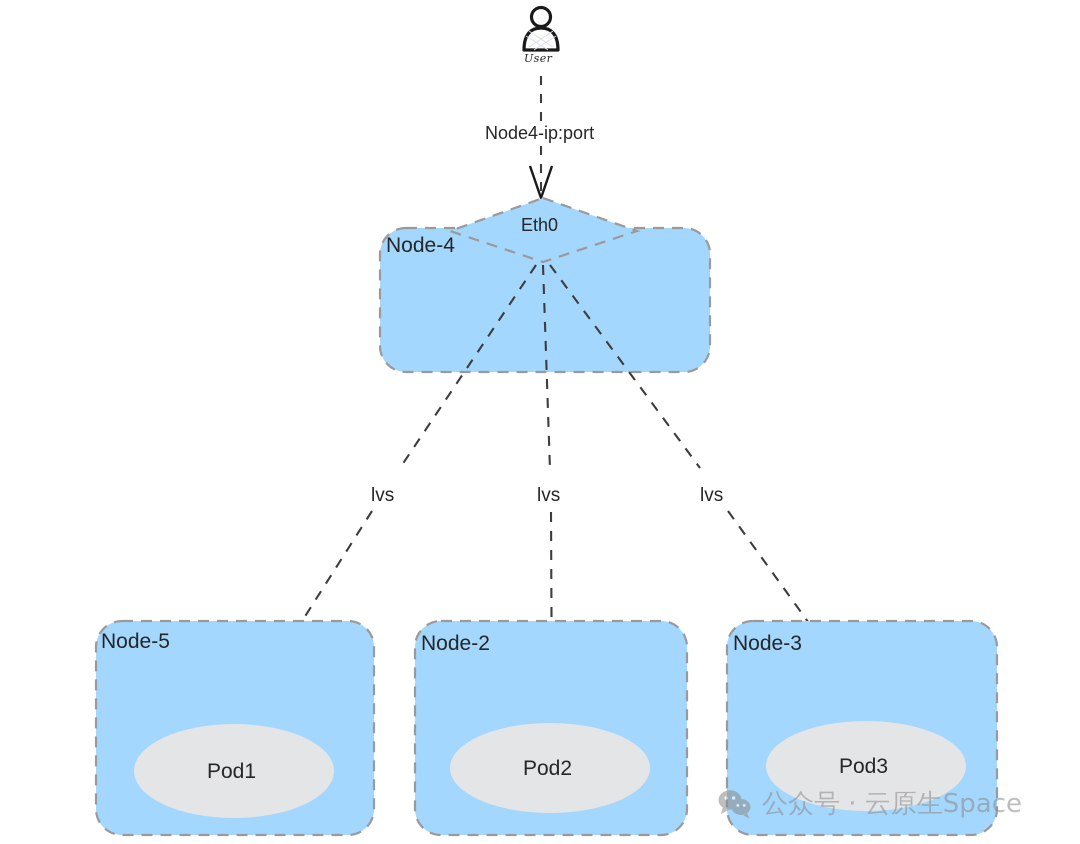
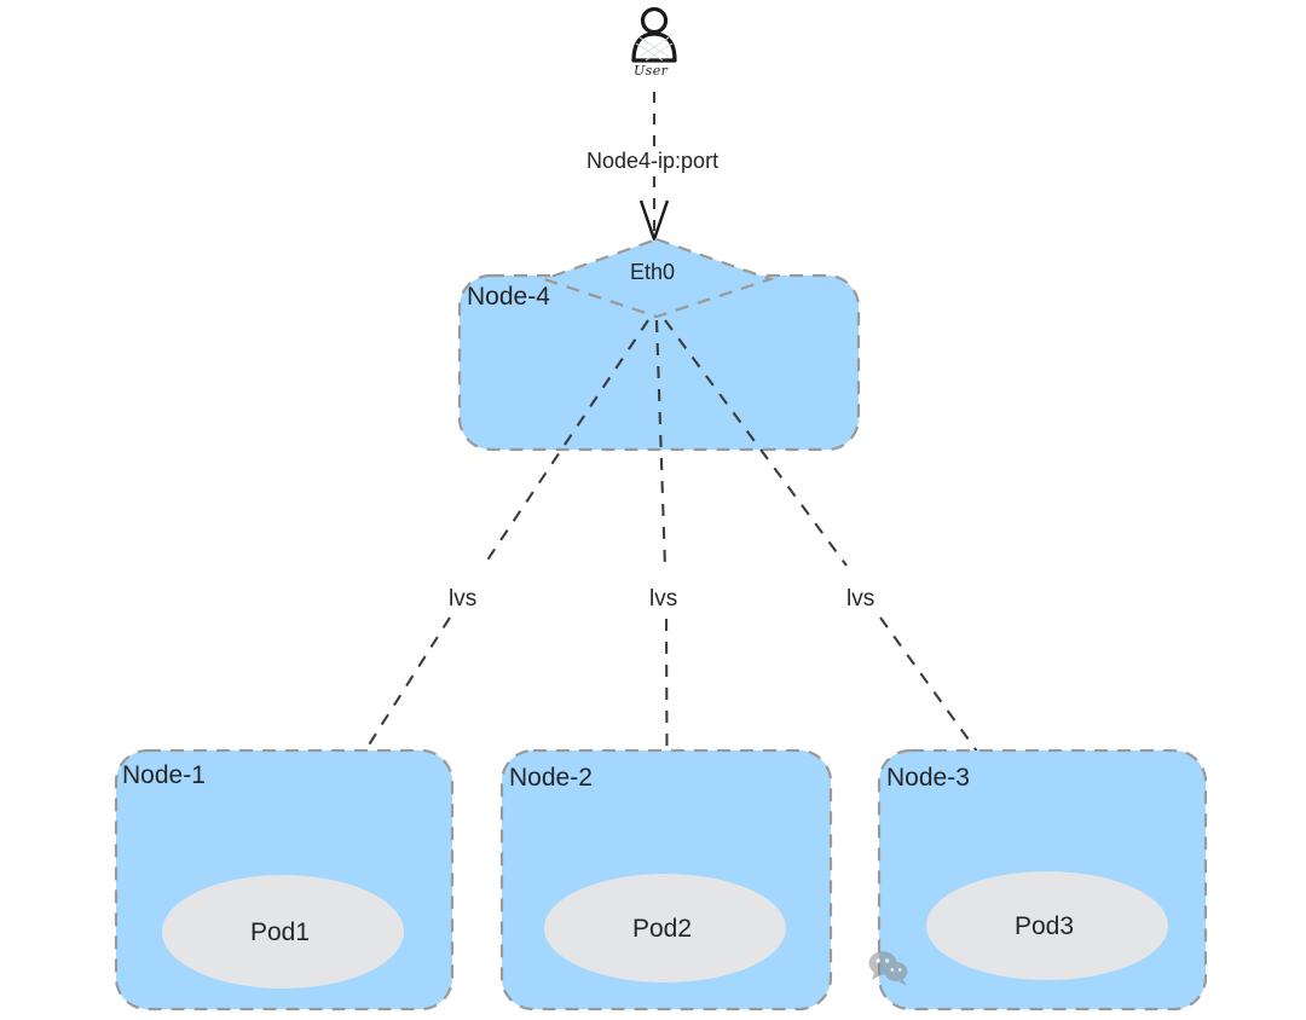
  User
  Node4-ip:port
  Eth0
  Node-4
  lvs
  lvs
  lvs
- Node-5
+ Node-1
  Pod1
  Node-2
  Pod2
  Node-3
  Pod3
- 公众号 · 云原生Space
